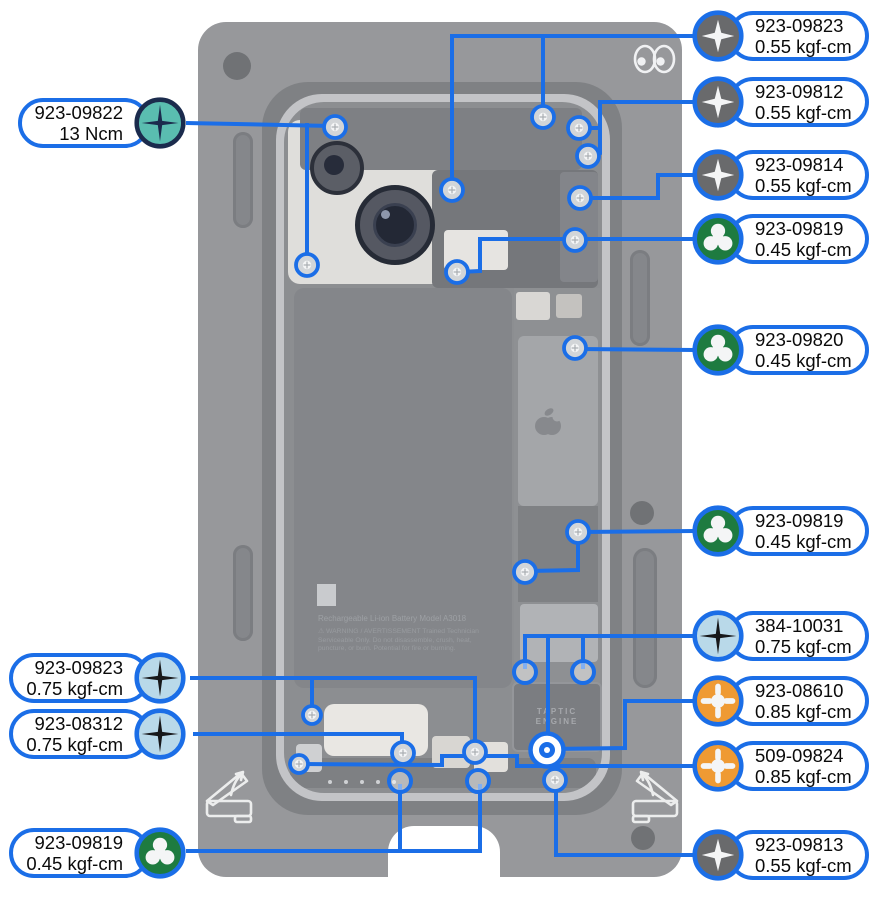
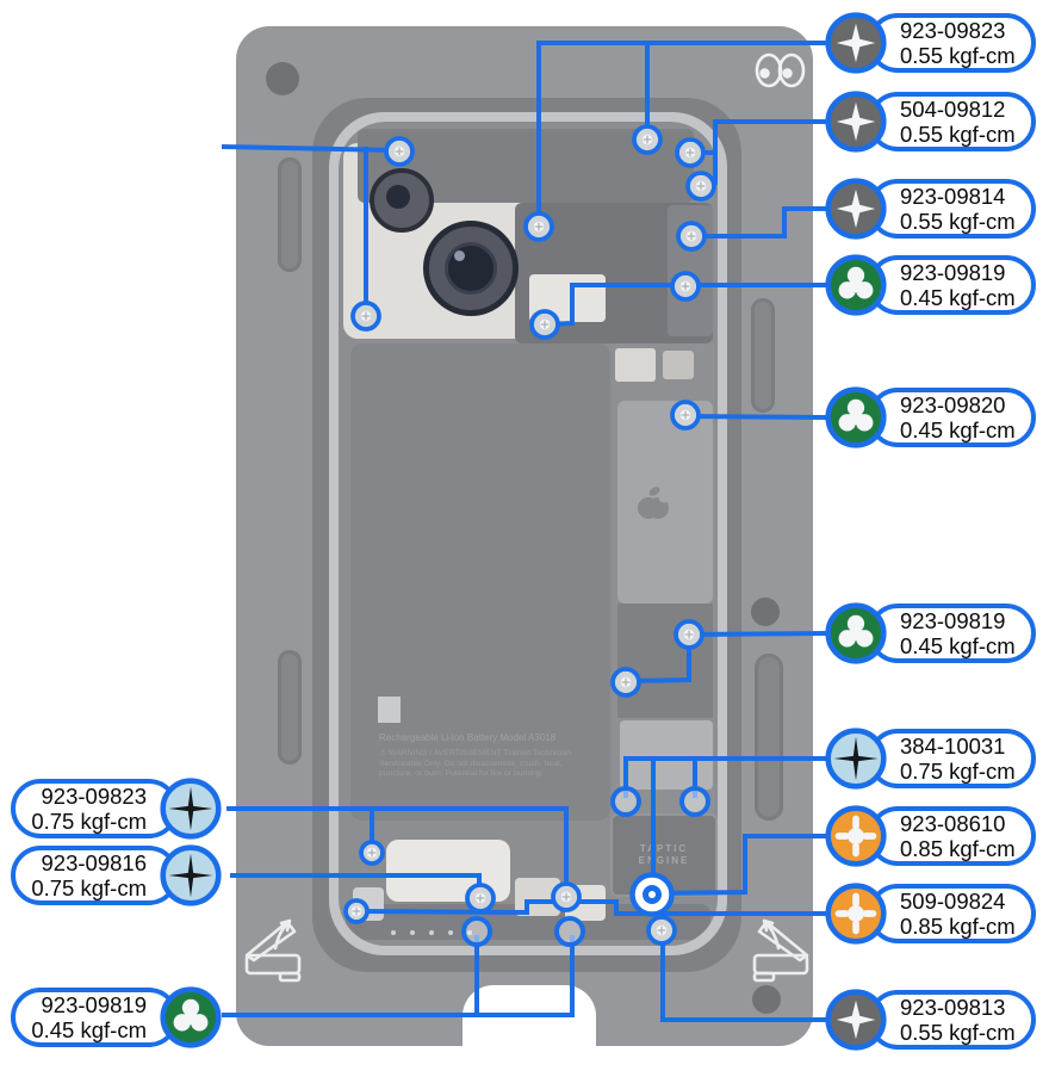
  Rechargeable Li-ion Battery Model A3018
  TPTIC
  EGINE
  923-09823
  0.55 kgf-cm
- 923-09812
+ 504-09812
  0.55 kgf-cm
  923-09814
  0.55 kgf-cm
  923-09819
  0.45 kgf-cm
  923-09820
  0.45 kgf-cm
  923-09819
  0.45 kgf-cm
  384-10031
  0.75 kgf-cm
  923-08610
  0.85 kgf-cm
  509-09824
  0.85 kgf-cm
  923-09813
  0.55 kgf-cm
- 923-09822
- 13 Ncm
  923-09823
  0.75 kgf-cm
- 923-08312
+ 923-09816
  0.75 kgf-cm
  923-09819
  0.45 kgf-cm
